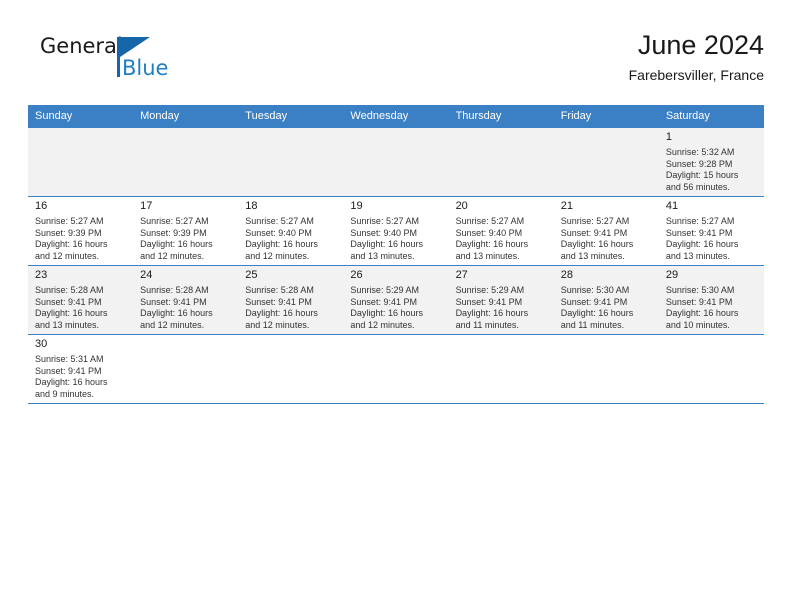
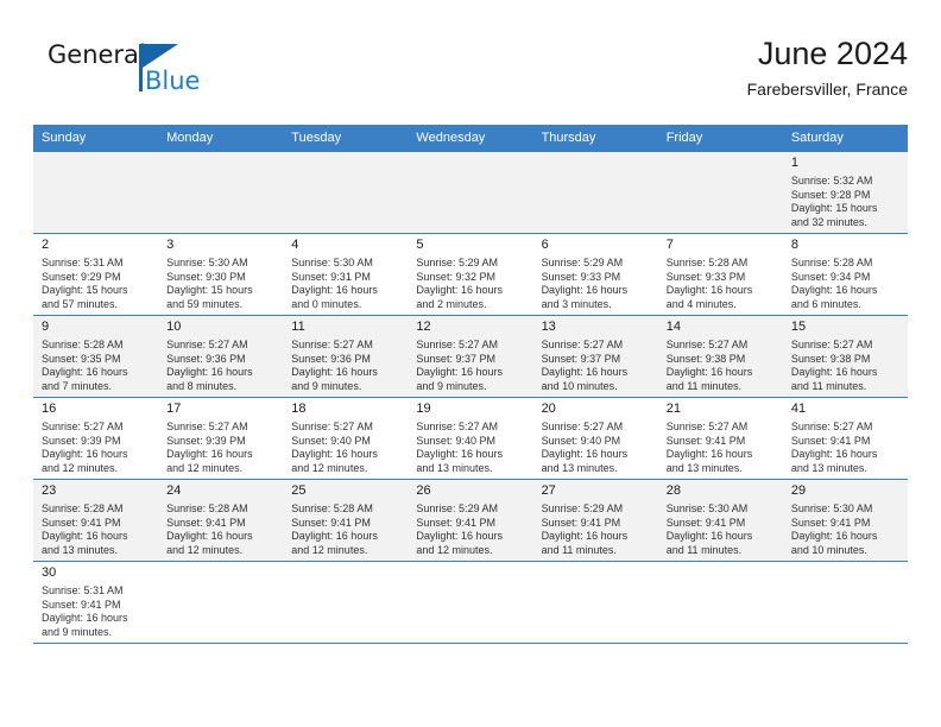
  Genera
  Blue
  June 2024
  Farebersviller, France
  Sunday	Monday	Tuesday	Wednesday	Thursday	Friday	Saturday
- 						1Sunrise: 5:32 AMSunset: 9:28 PMDaylight: 15 hoursand 56 minutes.
+ 						1Sunrise: 5:32 AMSunset: 9:28 PMDaylight: 15 hoursand 32 minutes.
+ 2Sunrise: 5:31 AMSunset: 9:29 PMDaylight: 15 hoursand 57 minutes.	3Sunrise: 5:30 AMSunset: 9:30 PMDaylight: 15 hoursand 59 minutes.	4Sunrise: 5:30 AMSunset: 9:31 PMDaylight: 16 hoursand 0 minutes.	5Sunrise: 5:29 AMSunset: 9:32 PMDaylight: 16 hoursand 2 minutes.	6Sunrise: 5:29 AMSunset: 9:33 PMDaylight: 16 hoursand 3 minutes.	7Sunrise: 5:28 AMSunset: 9:33 PMDaylight: 16 hoursand 4 minutes.	8Sunrise: 5:28 AMSunset: 9:34 PMDaylight: 16 hoursand 6 minutes.
+ 9Sunrise: 5:28 AMSunset: 9:35 PMDaylight: 16 hoursand 7 minutes.	10Sunrise: 5:27 AMSunset: 9:36 PMDaylight: 16 hoursand 8 minutes.	11Sunrise: 5:27 AMSunset: 9:36 PMDaylight: 16 hoursand 9 minutes.	12Sunrise: 5:27 AMSunset: 9:37 PMDaylight: 16 hoursand 9 minutes.	13Sunrise: 5:27 AMSunset: 9:37 PMDaylight: 16 hoursand 10 minutes.	14Sunrise: 5:27 AMSunset: 9:38 PMDaylight: 16 hoursand 11 minutes.	15Sunrise: 5:27 AMSunset: 9:38 PMDaylight: 16 hoursand 11 minutes.
  16Sunrise: 5:27 AMSunset: 9:39 PMDaylight: 16 hoursand 12 minutes.	17Sunrise: 5:27 AMSunset: 9:39 PMDaylight: 16 hoursand 12 minutes.	18Sunrise: 5:27 AMSunset: 9:40 PMDaylight: 16 hoursand 12 minutes.	19Sunrise: 5:27 AMSunset: 9:40 PMDaylight: 16 hoursand 13 minutes.	20Sunrise: 5:27 AMSunset: 9:40 PMDaylight: 16 hoursand 13 minutes.	21Sunrise: 5:27 AMSunset: 9:41 PMDaylight: 16 hoursand 13 minutes.	41Sunrise: 5:27 AMSunset: 9:41 PMDaylight: 16 hoursand 13 minutes.
  23Sunrise: 5:28 AMSunset: 9:41 PMDaylight: 16 hoursand 13 minutes.	24Sunrise: 5:28 AMSunset: 9:41 PMDaylight: 16 hoursand 12 minutes.	25Sunrise: 5:28 AMSunset: 9:41 PMDaylight: 16 hoursand 12 minutes.	26Sunrise: 5:29 AMSunset: 9:41 PMDaylight: 16 hoursand 12 minutes.	27Sunrise: 5:29 AMSunset: 9:41 PMDaylight: 16 hoursand 11 minutes.	28Sunrise: 5:30 AMSunset: 9:41 PMDaylight: 16 hoursand 11 minutes.	29Sunrise: 5:30 AMSunset: 9:41 PMDaylight: 16 hoursand 10 minutes.
  30Sunrise: 5:31 AMSunset: 9:41 PMDaylight: 16 hoursand 9 minutes.
